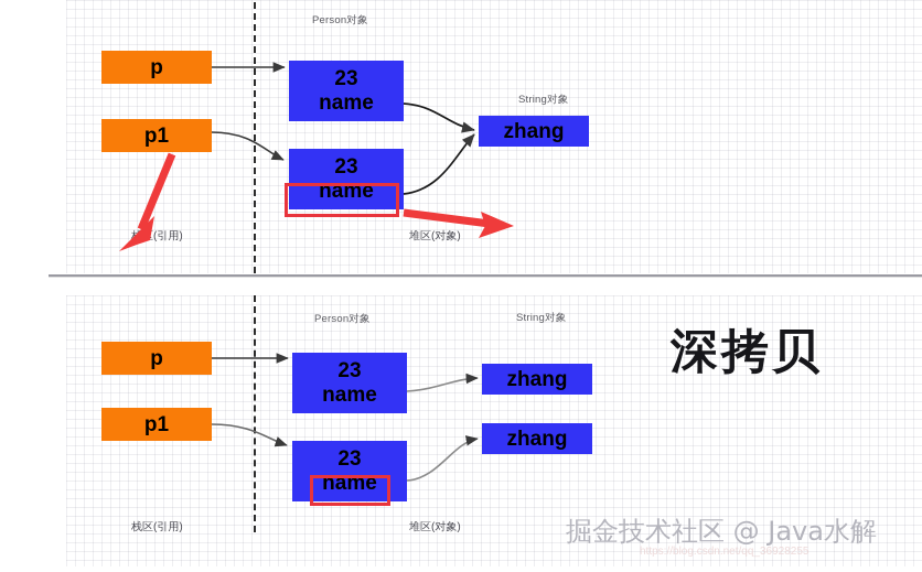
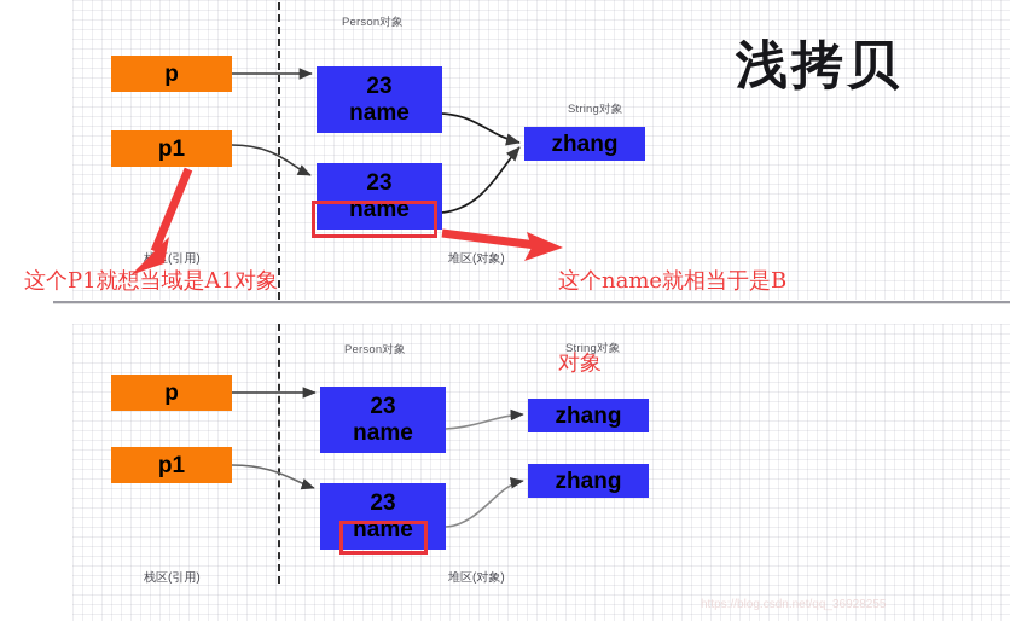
  p
  p1
  Person对象
  23
  name
  23
  name
  String对象
  zhang
  堆区(对象)
+ 浅拷贝
+ 这个P1就想当域是A1对象
+ 这个name就相当于是B
  p
  p1
  Person对象
  23
  name
  23
  name
  String对象
  zhang
  zhang
  栈区(引用)
  堆区(对象)
- 深拷贝
- 掘金技术社区 @ Java水解
  https://blog.csdn.net/qq_36928255
